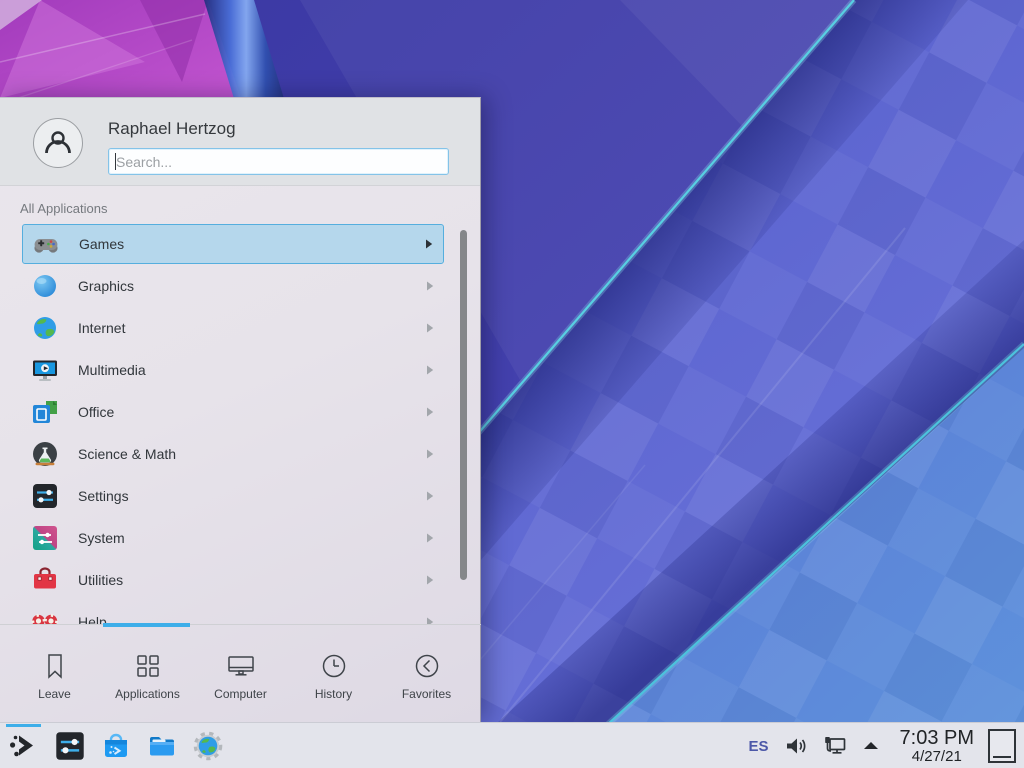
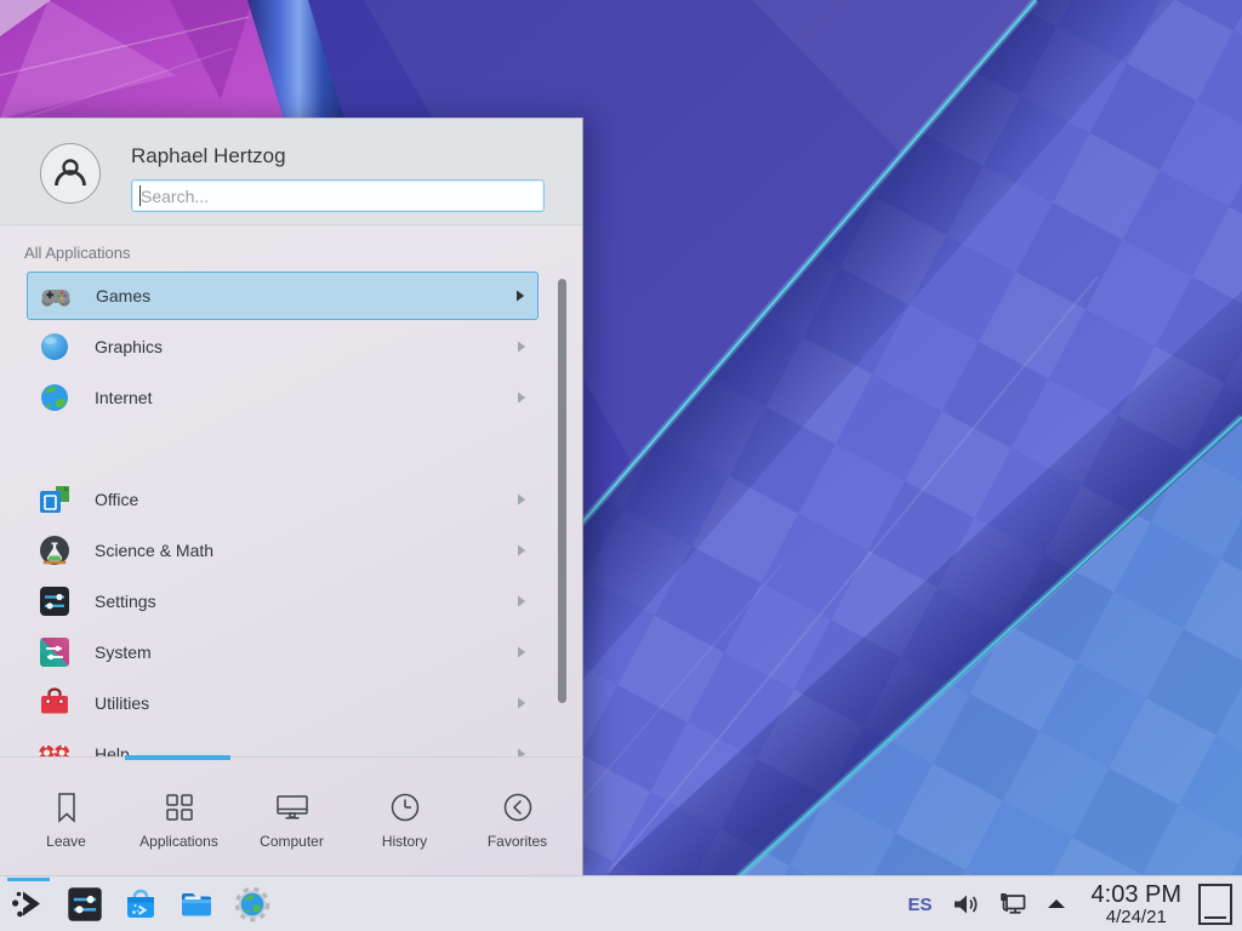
  Raphael Hertzog
  Search...
  All Applications
  Games
  Graphics
  Internet
- Multimedia
  Office
  Science & Math
  Settings
  System
  Utilities
  Help
  Leave
  Applications
  Computer
  History
  Favorites
  ES
- 7:03 PM
+ 4:03 PM
- 4/27/21
+ 4/24/21
